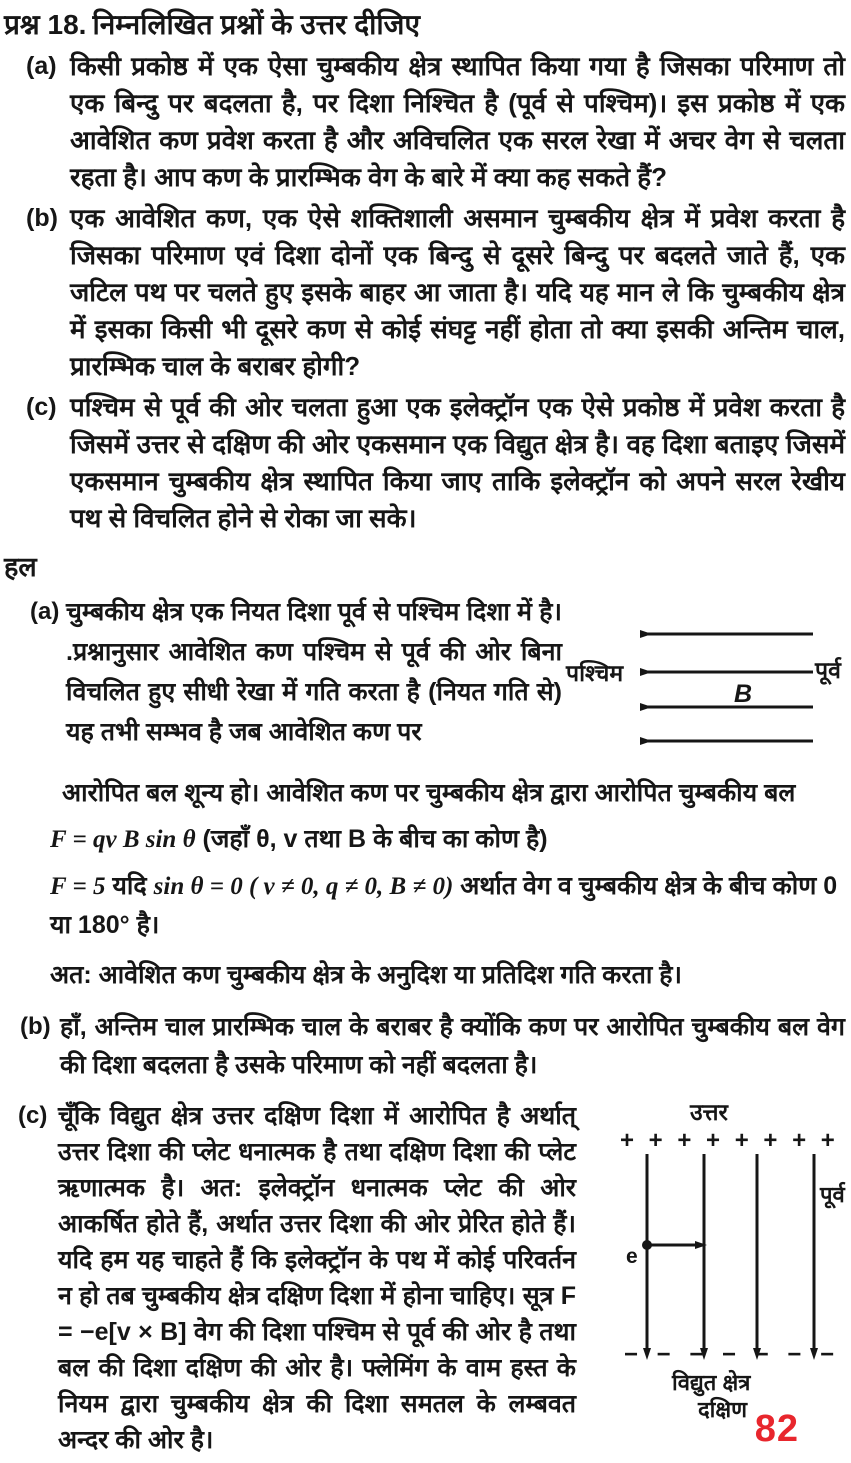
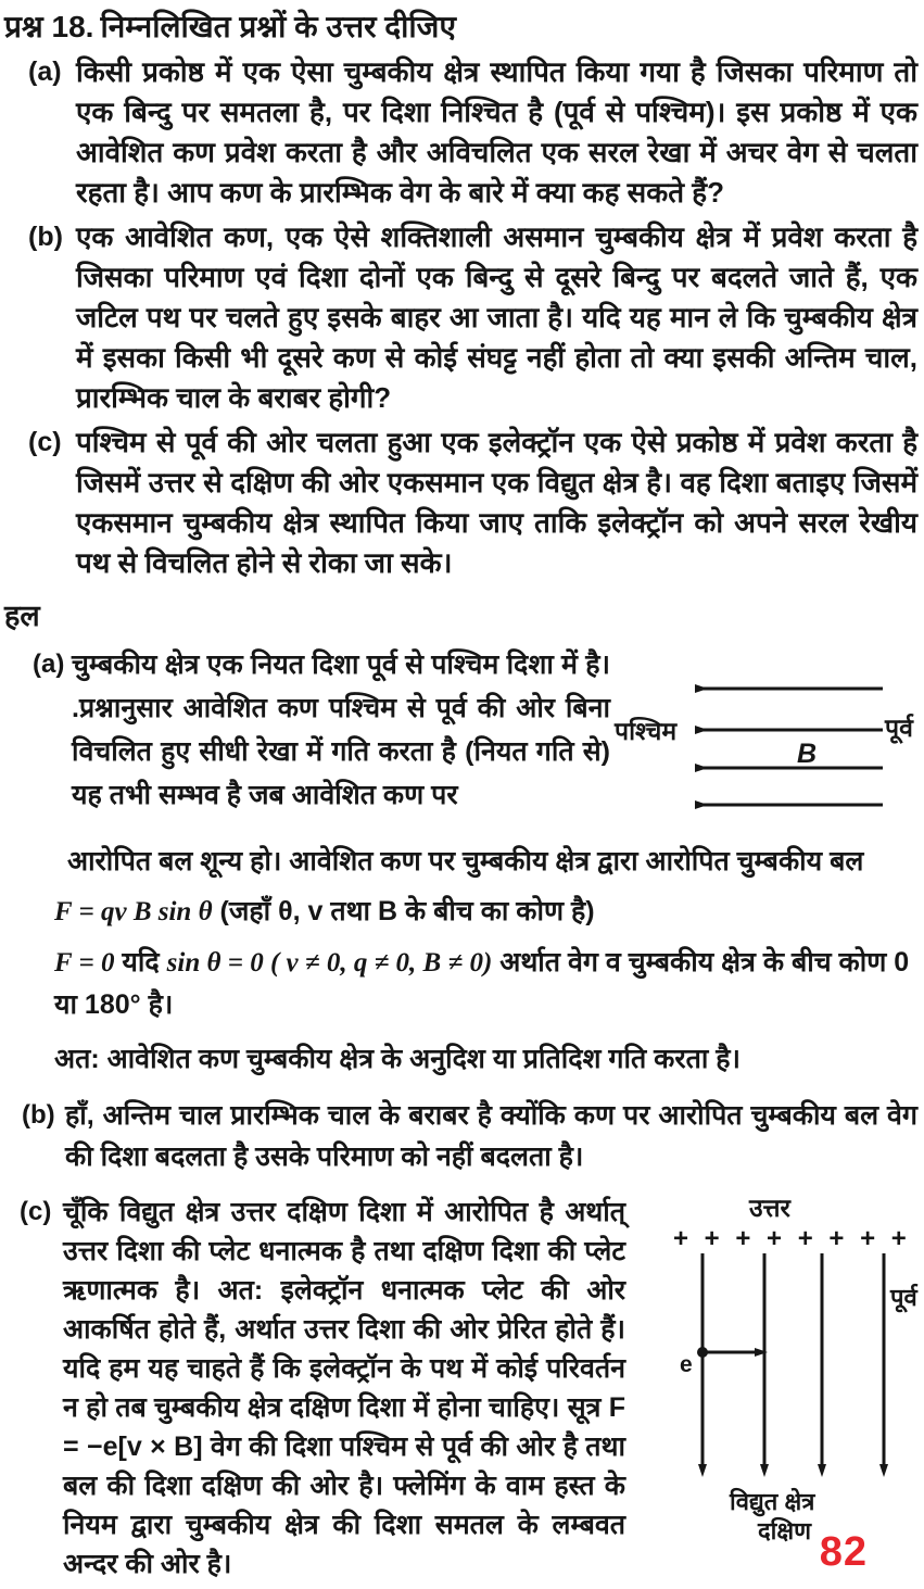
  प्रश्न 18.
  निम्नलिखित प्रश्नों के उत्तर दीजिए
  (a)
- किसी प्रकोष्ठ में एक ऐसा चुम्बकीय क्षेत्र स्थापित किया गया है जिसका परिमाण तो एक बिन्दु पर बदलता है, पर दिशा निश्चित है (पूर्व से पश्चिम)। इस प्रकोष्ठ में एक आवेशित कण प्रवेश करता है और अविचलित एक सरल रेखा में अचर वेग से चलता रहता है। आप कण के प्रारम्भिक वेग के बारे में क्या कह सकते हैं?
+ किसी प्रकोष्ठ में एक ऐसा चुम्बकीय क्षेत्र स्थापित किया गया है जिसका परिमाण तो एक बिन्दु पर समतला है, पर दिशा निश्चित है (पूर्व से पश्चिम)। इस प्रकोष्ठ में एक आवेशित कण प्रवेश करता है और अविचलित एक सरल रेखा में अचर वेग से चलता रहता है। आप कण के प्रारम्भिक वेग के बारे में क्या कह सकते हैं?
  (b)
  एक आवेशित कण, एक ऐसे शक्तिशाली असमान चुम्बकीय क्षेत्र में प्रवेश करता है जिसका परिमाण एवं दिशा दोनों एक बिन्दु से दूसरे बिन्दु पर बदलते जाते हैं, एक जटिल पथ पर चलते हुए इसके बाहर आ जाता है। यदि यह मान ले कि चुम्बकीय क्षेत्र में इसका किसी भी दूसरे कण से कोई संघट्ट नहीं होता तो क्या इसकी अन्तिम चाल, प्रारम्भिक चाल के बराबर होगी?
  (c)
  पश्चिम से पूर्व की ओर चलता हुआ एक इलेक्ट्रॉन एक ऐसे प्रकोष्ठ में प्रवेश करता है जिसमें उत्तर से दक्षिण की ओर एकसमान एक विद्युत क्षेत्र है। वह दिशा बताइए जिसमें एकसमान चुम्बकीय क्षेत्र स्थापित किया जाए ताकि इलेक्ट्रॉन को अपने सरल रेखीय पथ से विचलित होने से रोका जा सके।
  हल
  (a)
  चुम्बकीय क्षेत्र एक नियत दिशा पूर्व से पश्चिम दिशा में है। .प्रश्नानुसार आवेशित कण पश्चिम से पूर्व की ओर बिना विचलित हुए सीधी रेखा में गति करता है (नियत गति से) यह तभी सम्भव है जब आवेशित कण पर
  पश्चिम
  पूर्व
  B
  आरोपित बल शून्य हो। आवेशित कण पर चुम्बकीय क्षेत्र द्वारा आरोपित चुम्बकीय बल
  F = qv B sin θ (जहाँ θ, v तथा B के बीच का कोण है)
- F = 5 यदि sin θ = 0 ( v ≠ 0, q ≠ 0, B ≠ 0) अर्थात वेग व चुम्बकीय क्षेत्र के बीच कोण 0 या 180° है।
+ F = 0 यदि sin θ = 0 ( v ≠ 0, q ≠ 0, B ≠ 0) अर्थात वेग व चुम्बकीय क्षेत्र के बीच कोण 0 या 180° है।
  अत: आवेशित कण चुम्बकीय क्षेत्र के अनुदिश या प्रतिदिश गति करता है।
  (b)
  हाँ, अन्तिम चाल प्रारम्भिक चाल के बराबर है क्योंकि कण पर आरोपित चुम्बकीय बल वेग की दिशा बदलता है उसके परिमाण को नहीं बदलता है।
  (c)
  चूँकि विद्युत क्षेत्र उत्तर दक्षिण दिशा में आरोपित है अर्थात् उत्तर दिशा की प्लेट धनात्मक है तथा दक्षिण दिशा की प्लेट ऋणात्मक है। अत: इलेक्ट्रॉन धनात्मक प्लेट की ओर आकर्षित होते हैं, अर्थात उत्तर दिशा की ओर प्रेरित होते हैं। यदि हम यह चाहते हैं कि इलेक्ट्रॉन के पथ में कोई परिवर्तन न हो तब चुम्बकीय क्षेत्र दक्षिण दिशा में होना चाहिए। सूत्र F = −e[v × B] वेग की दिशा पश्चिम से पूर्व की ओर है तथा बल की दिशा दक्षिण की ओर है। फ्लेमिंग के वाम हस्त के नियम द्वारा चुम्बकीय क्षेत्र की दिशा समतल के लम्बवत अन्दर की ओर है।
  उत्तर
  + + + + + + + +
  पूर्व
  e
- − − − − − − −
  विद्युत क्षेत्र
  दक्षिण
  82
